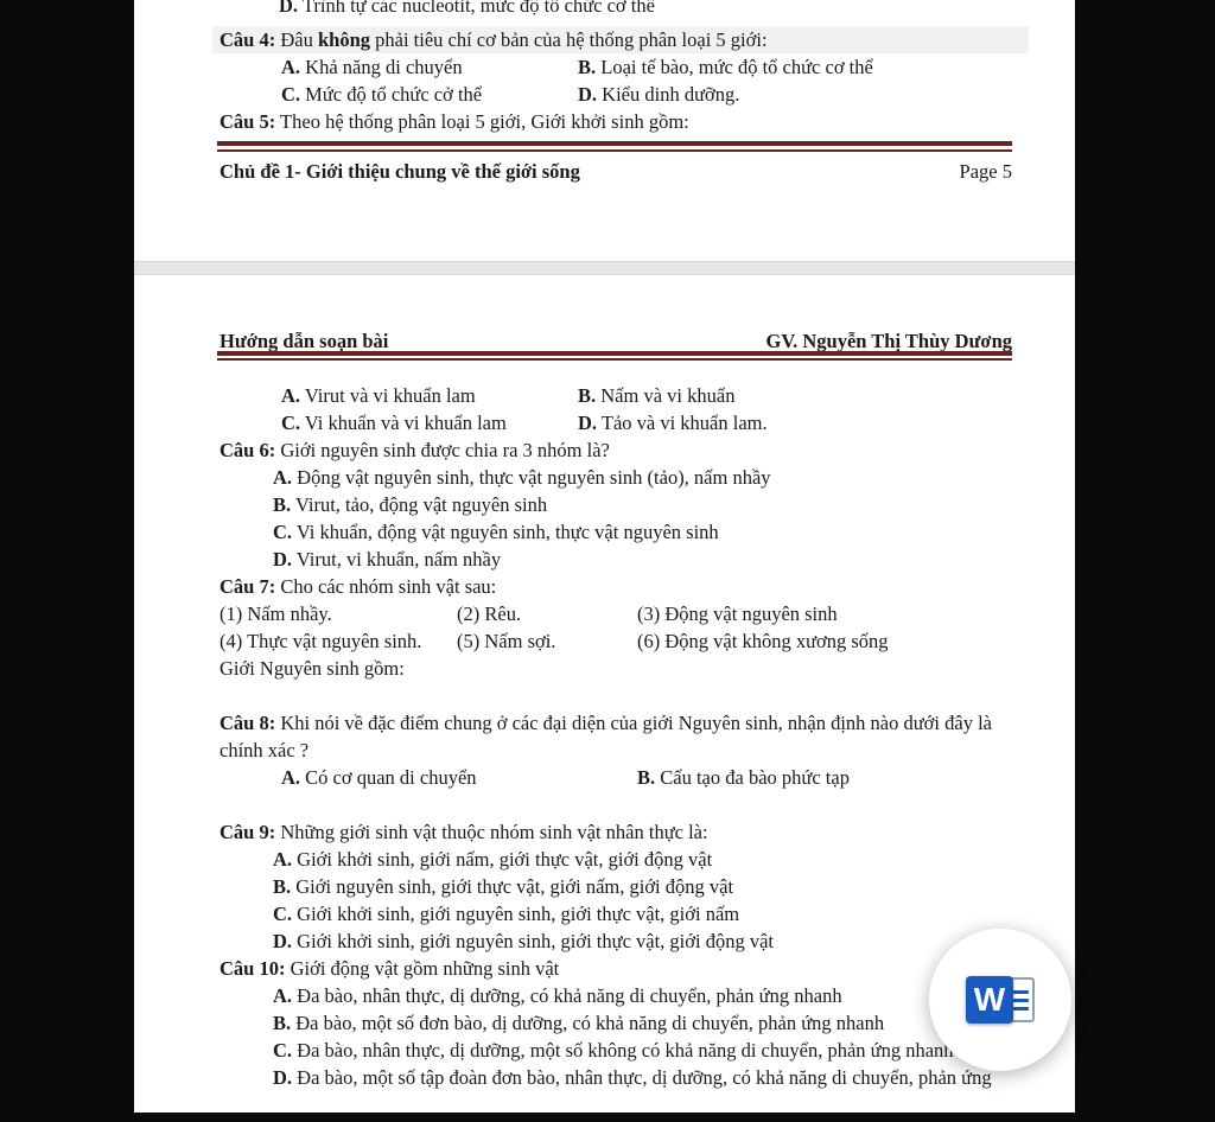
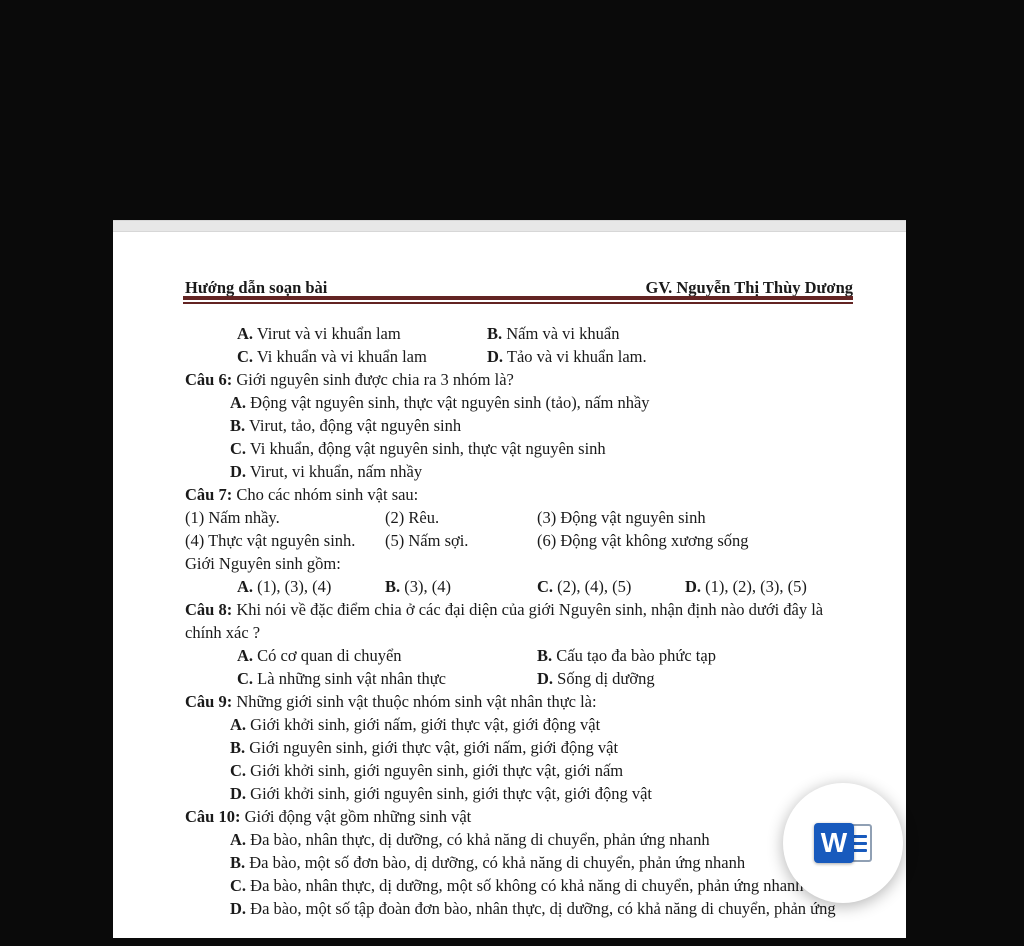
- D. Trình tự các nucleotit, mức độ tổ chức cơ thể
- Câu 4: Đâu không phải tiêu chí cơ bản của hệ thống phân loại 5 giới:
- A. Khả năng di chuyển
- B. Loại tế bào, mức độ tổ chức cơ thể
- C. Mức độ tổ chức cở thể
- D. Kiểu dinh dưỡng.
- Câu 5: Theo hệ thống phân loại 5 giới, Giới khởi sinh gồm:
- Chủ đề 1- Giới thiệu chung về thế giới sống
- Page 5
  Hướng dẫn soạn bài
  GV. Nguyễn Thị Thùy Dương
  A. Virut và vi khuẩn lam
  B. Nấm và vi khuẩn
  C. Vi khuẩn và vi khuẩn lam
  D. Tảo và vi khuẩn lam.
  Câu 6: Giới nguyên sinh được chia ra 3 nhóm là?
  A. Động vật nguyên sinh, thực vật nguyên sinh (tảo), nấm nhầy
  B. Virut, tảo, động vật nguyên sinh
  C. Vi khuẩn, động vật nguyên sinh, thực vật nguyên sinh
  D. Virut, vi khuẩn, nấm nhầy
  Câu 7: Cho các nhóm sinh vật sau:
  (1) Nấm nhầy.
  (2) Rêu.
  (3) Động vật nguyên sinh
  (4) Thực vật nguyên sinh.
  (5) Nấm sợi.
  (6) Động vật không xương sống
  Giới Nguyên sinh gồm:
+ A. (1), (3), (4)
+ B. (3), (4)
+ C. (2), (4), (5)
+ D. (1), (2), (3), (5)
- Câu 8: Khi nói về đặc điểm chung ở các đại diện của giới Nguyên sinh, nhận định nào dưới đây là
+ Câu 8: Khi nói về đặc điểm chia ở các đại diện của giới Nguyên sinh, nhận định nào dưới đây là
  chính xác ?
  A. Có cơ quan di chuyển
  B. Cấu tạo đa bào phức tạp
+ C. Là những sinh vật nhân thực
+ D. Sống dị dưỡng
  Câu 9: Những giới sinh vật thuộc nhóm sinh vật nhân thực là:
  A. Giới khởi sinh, giới nấm, giới thực vật, giới động vật
  B. Giới nguyên sinh, giới thực vật, giới nấm, giới động vật
  C. Giới khởi sinh, giới nguyên sinh, giới thực vật, giới nấm
  D. Giới khởi sinh, giới nguyên sinh, giới thực vật, giới động vật
  Câu 10: Giới động vật gồm những sinh vật
  A. Đa bào, nhân thực, dị dưỡng, có khả năng di chuyển, phản ứng nhanh
  B. Đa bào, một số đơn bào, dị dưỡng, có khả năng di chuyển, phản ứng nhanh
  C. Đa bào, nhân thực, dị dưỡng, một số không có khả năng di chuyển, phản ứng nhanh
  D. Đa bào, một số tập đoàn đơn bào, nhân thực, dị dưỡng, có khả năng di chuyển, phản ứng
  W
